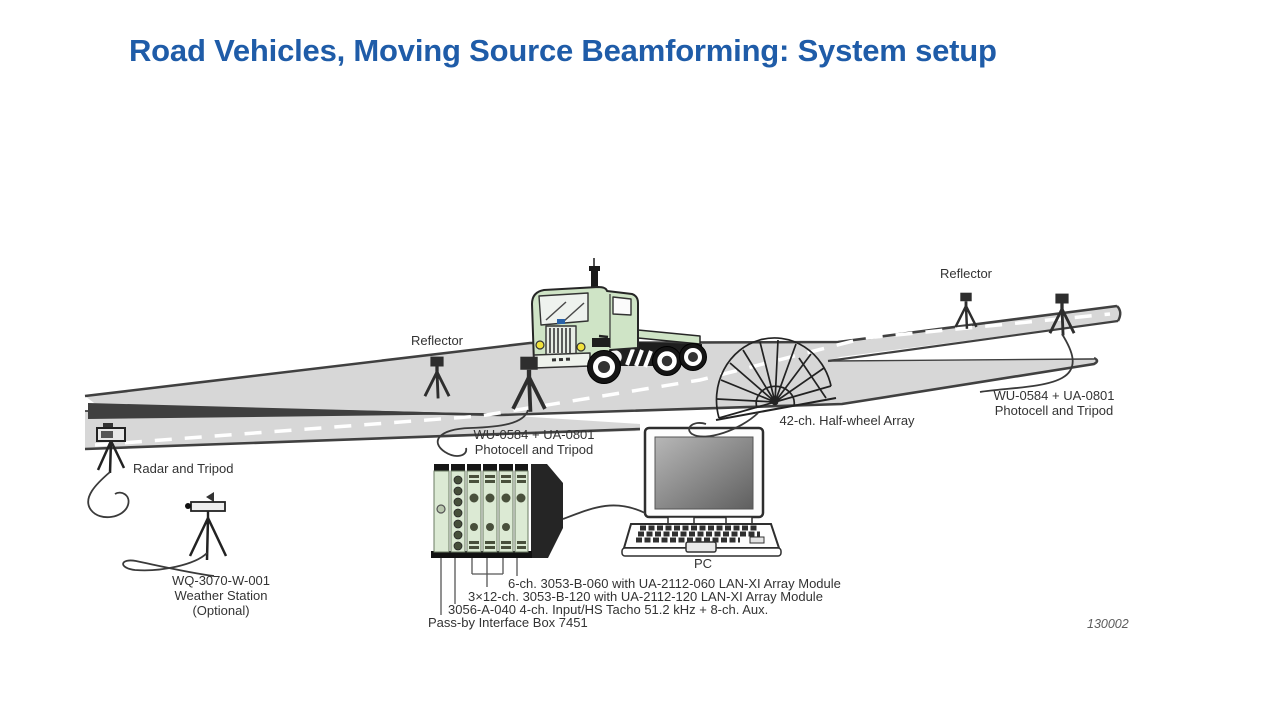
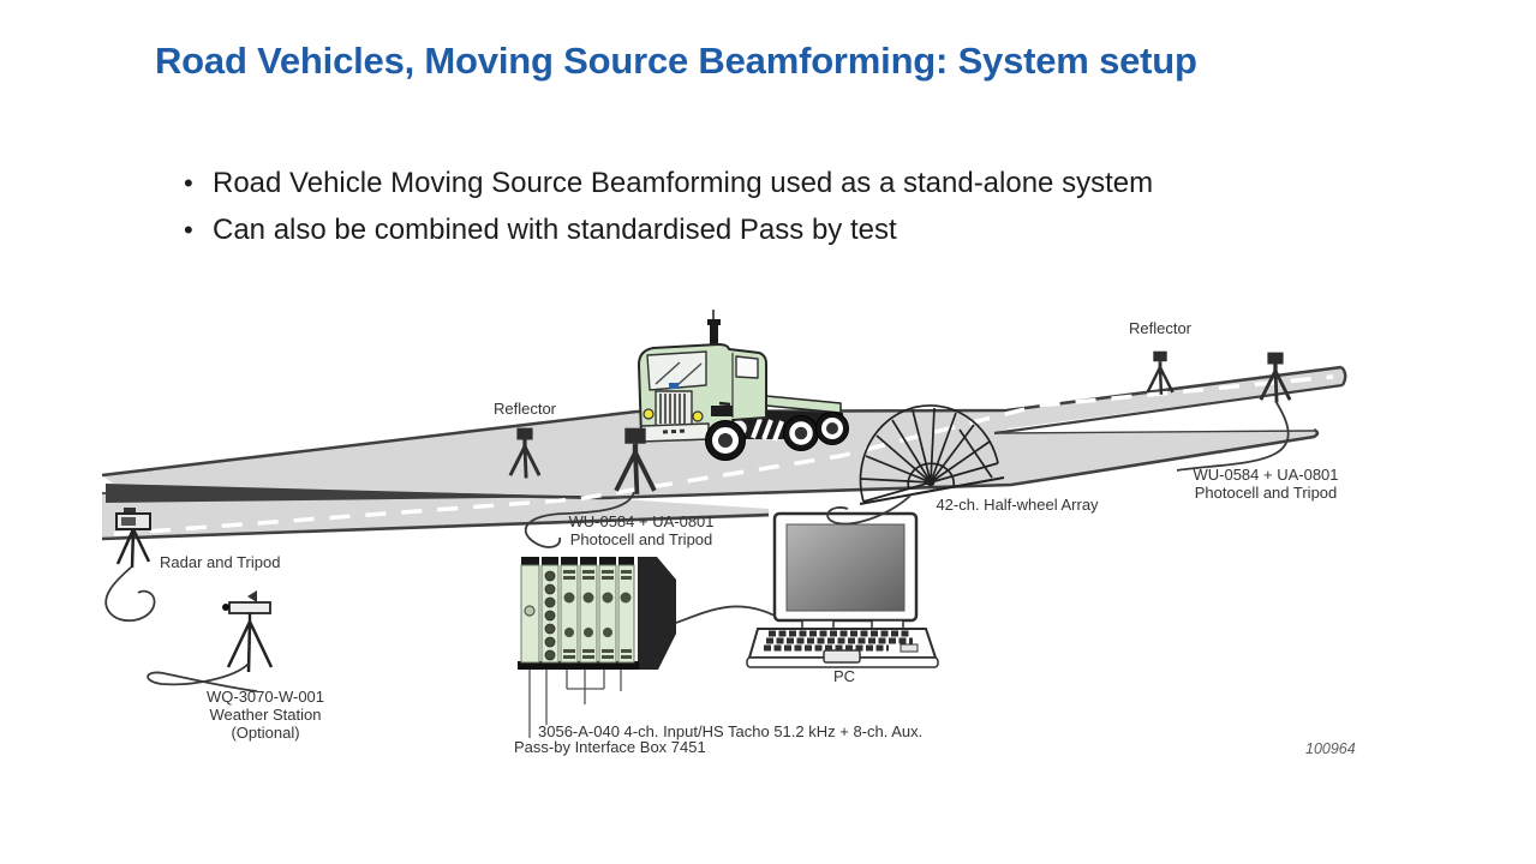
  Road Vehicles, Moving Source Beamforming: System setup
+ Road Vehicle Moving Source Beamforming used as a stand-alone system
+ Can also be combined with standardised Pass by test
  Reflector
  Reflector
  WU-0584 + UA-0801
  Photocell and Tripod
  WU-0584 + UA-0801
  Photocell and Tripod
  42-ch. Half-wheel Array
  Radar and Tripod
  WQ-3070-W-001
  Weather Station
  (Optional)
  PC
- 6-ch. 3053-B-060 with UA-2112-060 LAN-XI Array Module
- 3×12-ch. 3053-B-120 with UA-2112-120 LAN-XI Array Module
  3056-A-040 4-ch. Input/HS Tacho 51.2 kHz + 8-ch. Aux.
  Pass-by Interface Box 7451
- 130002
+ 100964
